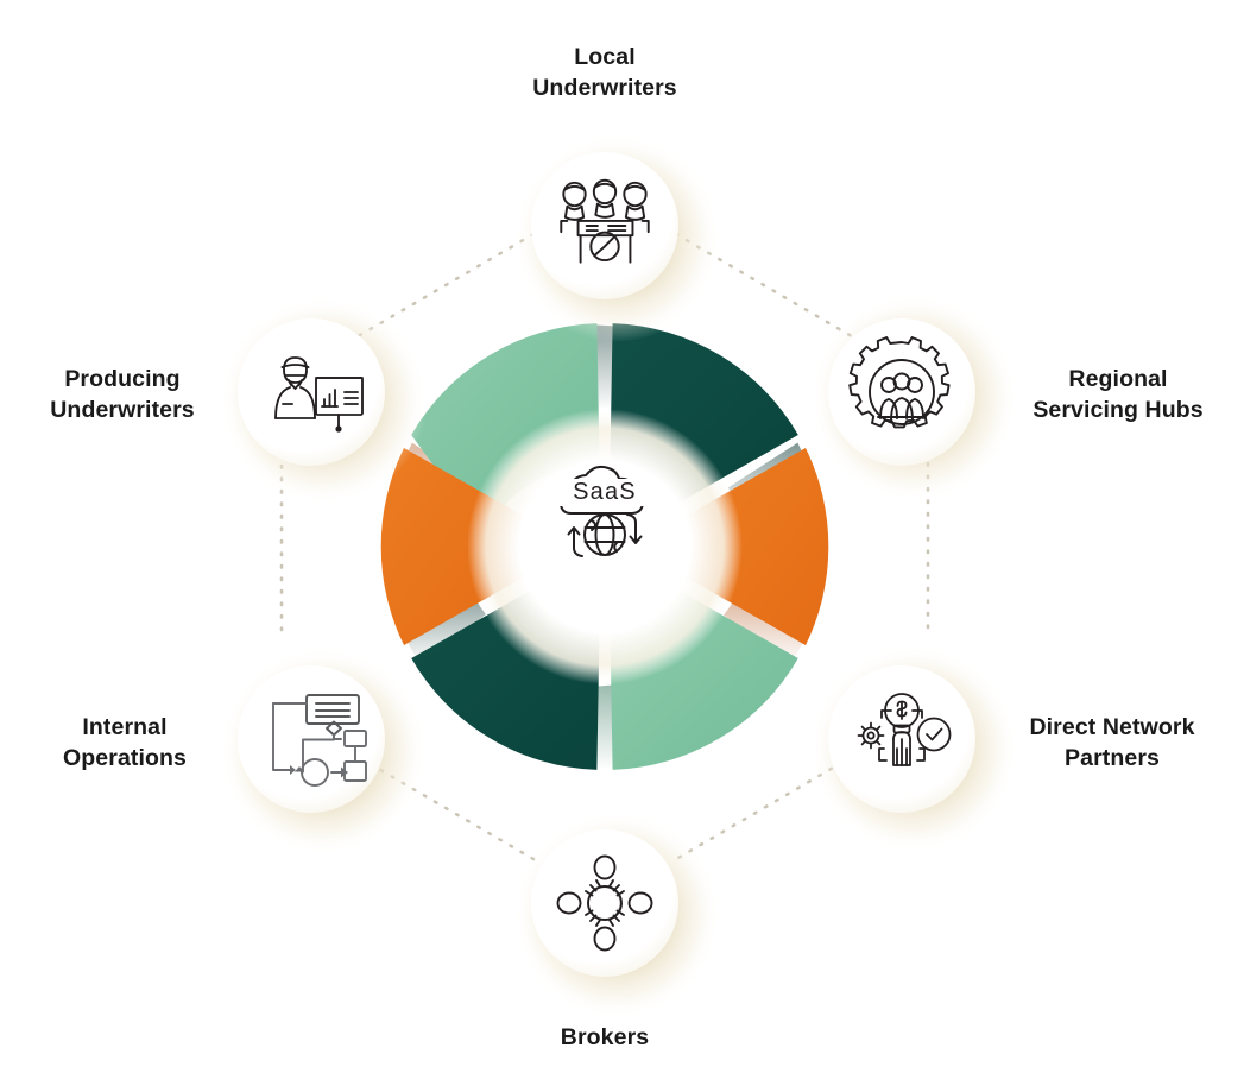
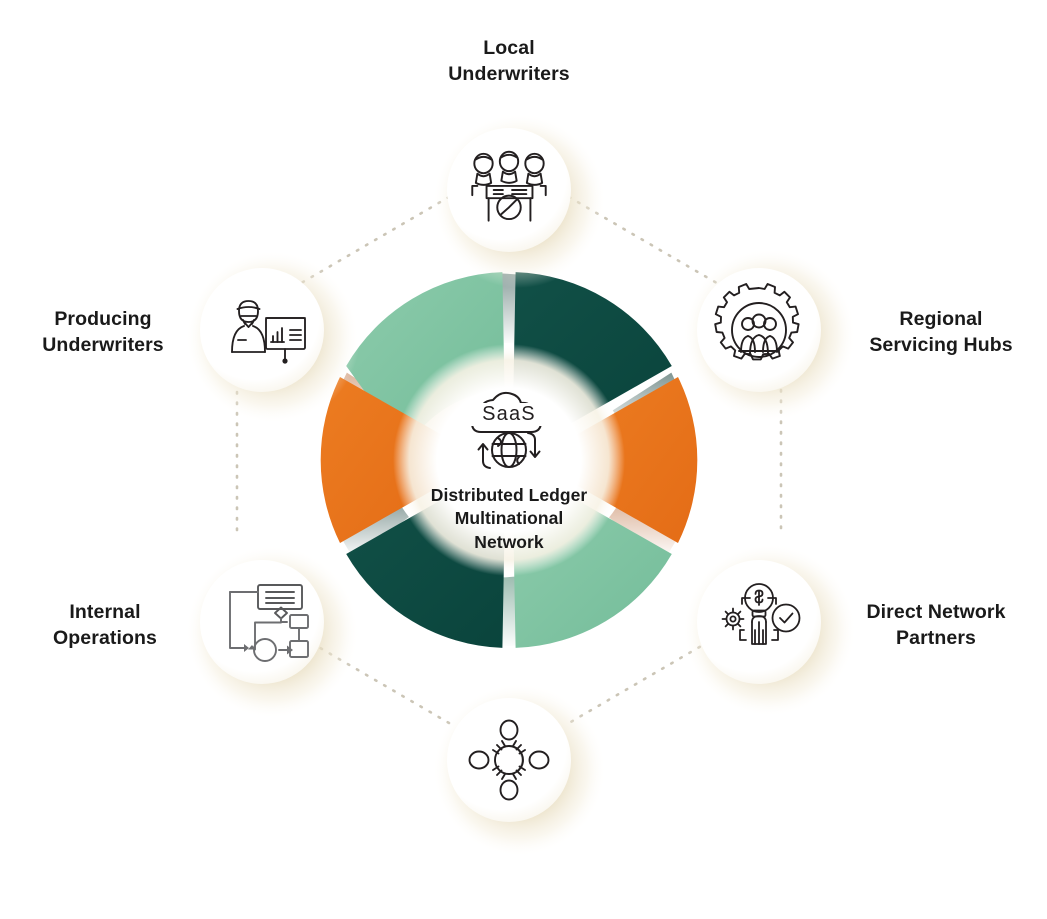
  SaaS
+ Distributed Ledger
+ Multinational
+ Network
  Local
  Underwriters
  Regional
  Servicing Hubs
  Direct Network
  Partners
- Brokers
  Internal
  Operations
  Producing
  Underwriters
